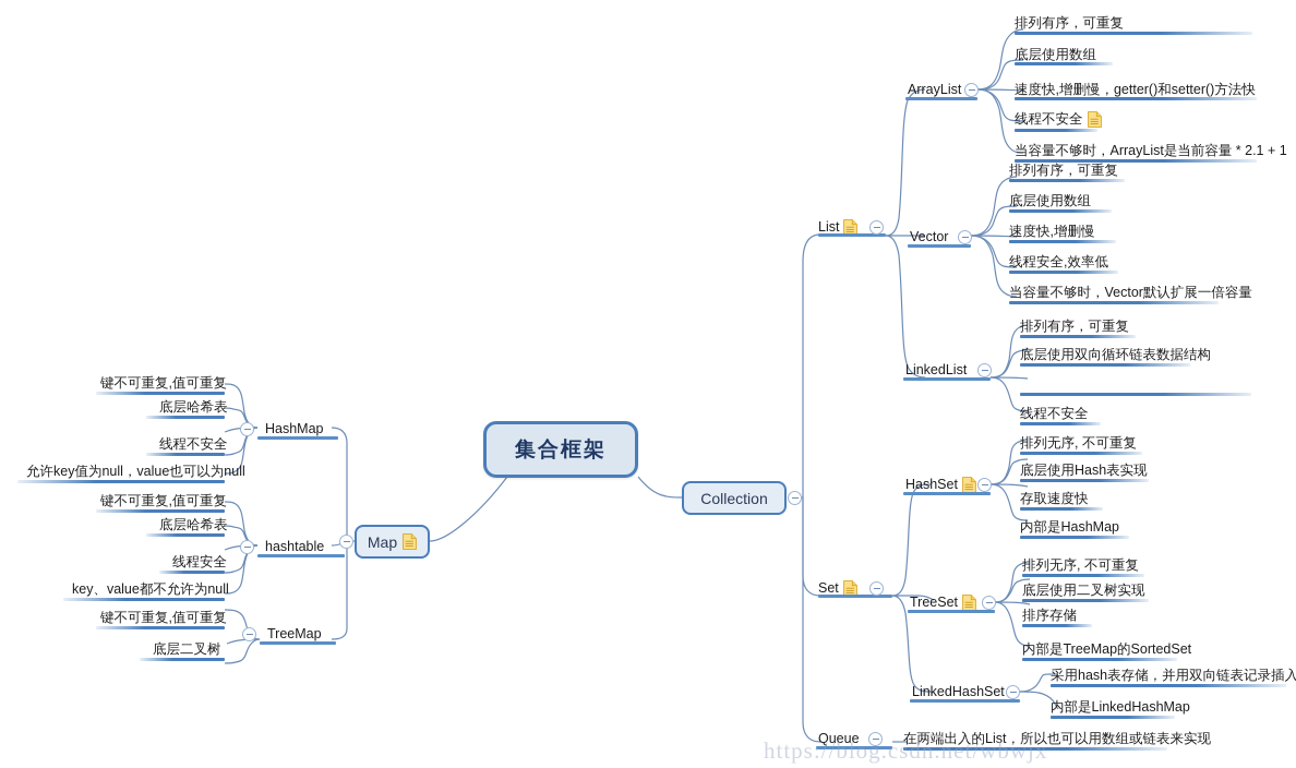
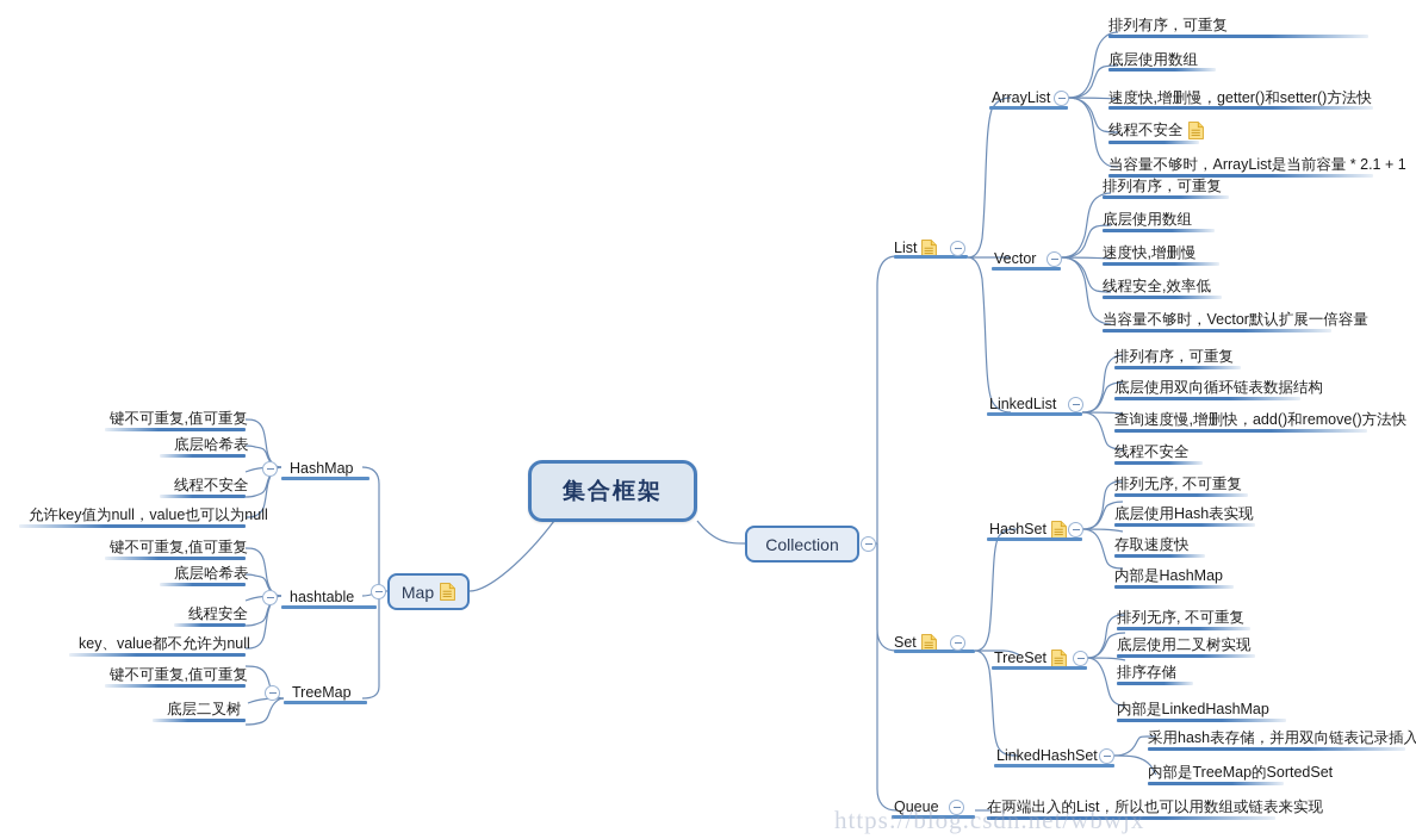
  集合框架
  Collection
  Map
  List
  ArrayList
  排列有序，可重复
  底层使用数组
  速度快,增删慢，getter()和setter()方法快
  线程不安全
  当容量不够时，ArrayList是当前容量 * 2.1 + 1
  Vector
  排列有序，可重复
  底层使用数组
  速度快,增删慢
  线程安全,效率低
  当容量不够时，Vector默认扩展一倍容量
  LinkedList
  排列有序，可重复
  底层使用双向循环链表数据结构
+ 查询速度慢,增删快，add()和remove()方法快
  线程不安全
  Set
  HashSet
  排列无序, 不可重复
  底层使用Hash表实现
  存取速度快
  内部是HashMap
  TreeSet
  排列无序, 不可重复
  底层使用二叉树实现
  排序存储
- 内部是TreeMap的SortedSet
+ 内部是LinkedHashMap
  LinkedHashSet
  采用hash表存储，并用双向链表记录插入
- 内部是LinkedHashMap
+ 内部是TreeMap的SortedSet
  Queue
  在两端出入的List，所以也可以用数组或链表来实现
  HashMap
  键不可重复,值可重复
  底层哈希表
  线程不安全
  允许key值为null，value也可以为null
  hashtable
  键不可重复,值可重复
  底层哈希表
  线程安全
  key、value都不允许为null
  TreeMap
  键不可重复,值可重复
  底层二叉树
  https://blog.csdn.net/wbwjx
